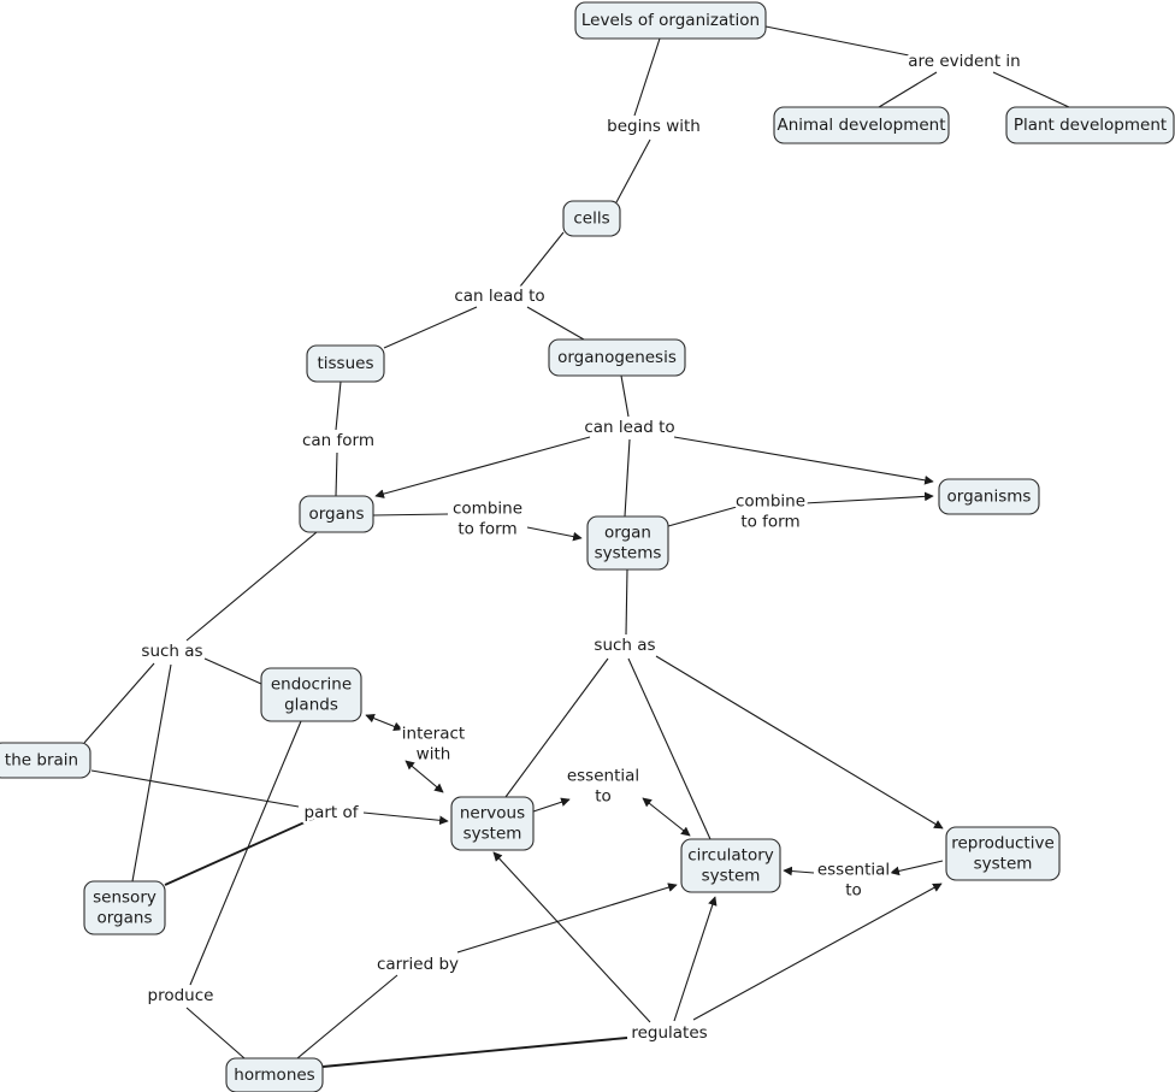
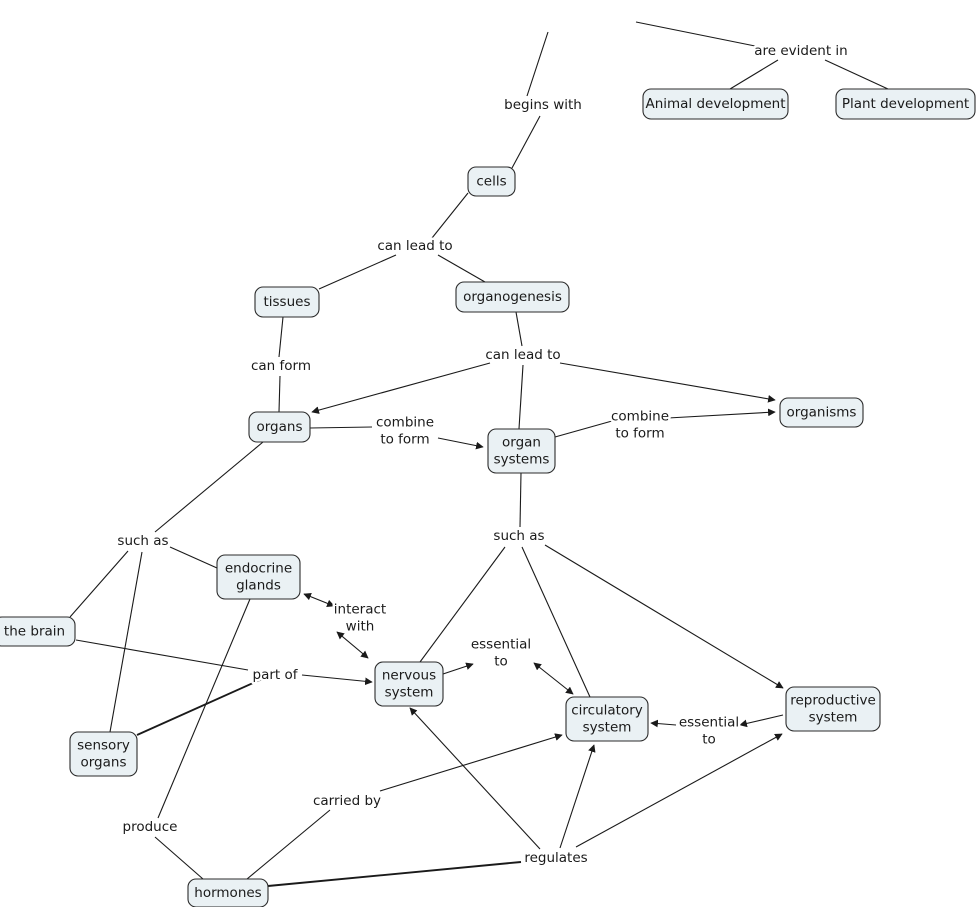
  begins with
  are evident in
  can lead to
  can form
  can lead to
  combine
  to form
  combine
  to form
  such as
  such as
  interact
  with
  part of
  essential
  to
  essential
  to
  carried by
  produce
  regulates
- Levels of organization
  Animal development
  Plant development
  cells
  tissues
  organogenesis
  organs
  organ
  systems
  organisms
  endocrine
  glands
  the brain
  sensory
  organs
  nervous
  system
  circulatory
  system
  reproductive
  system
  hormones
